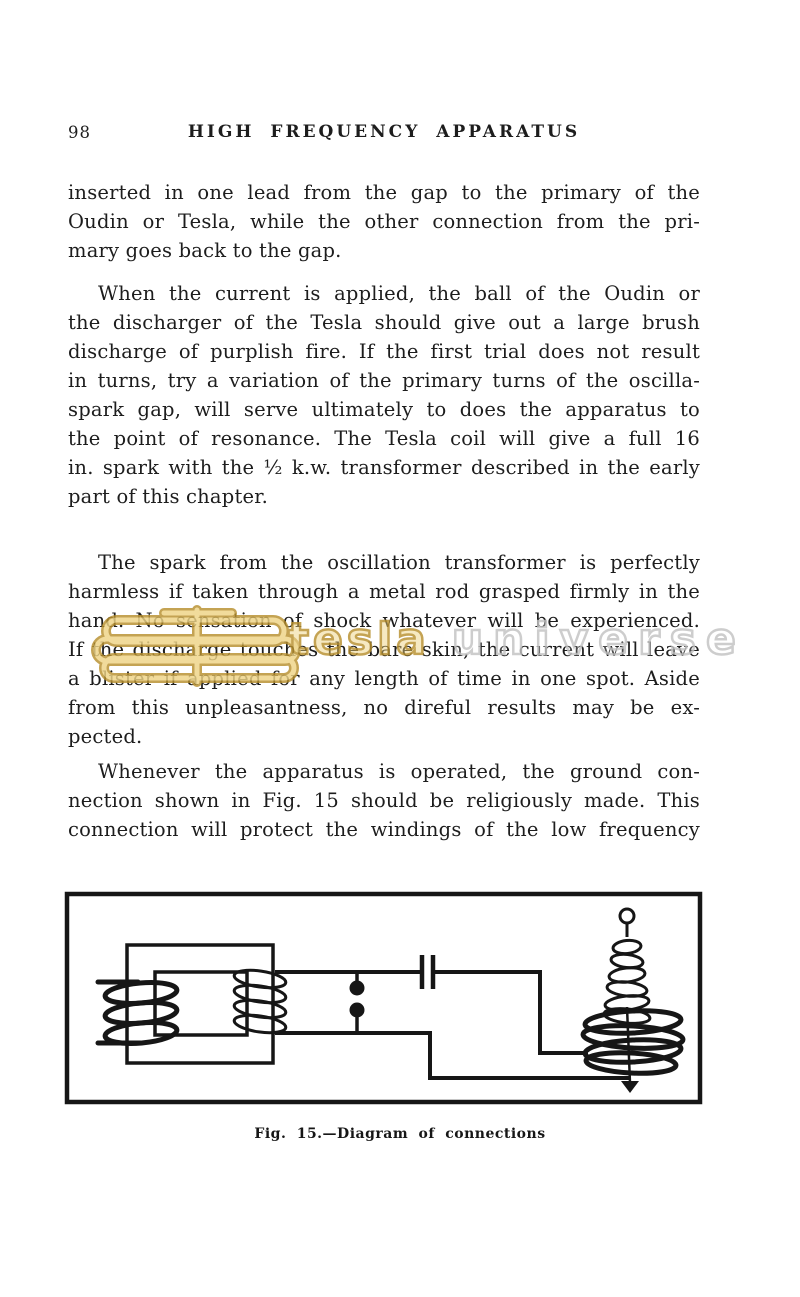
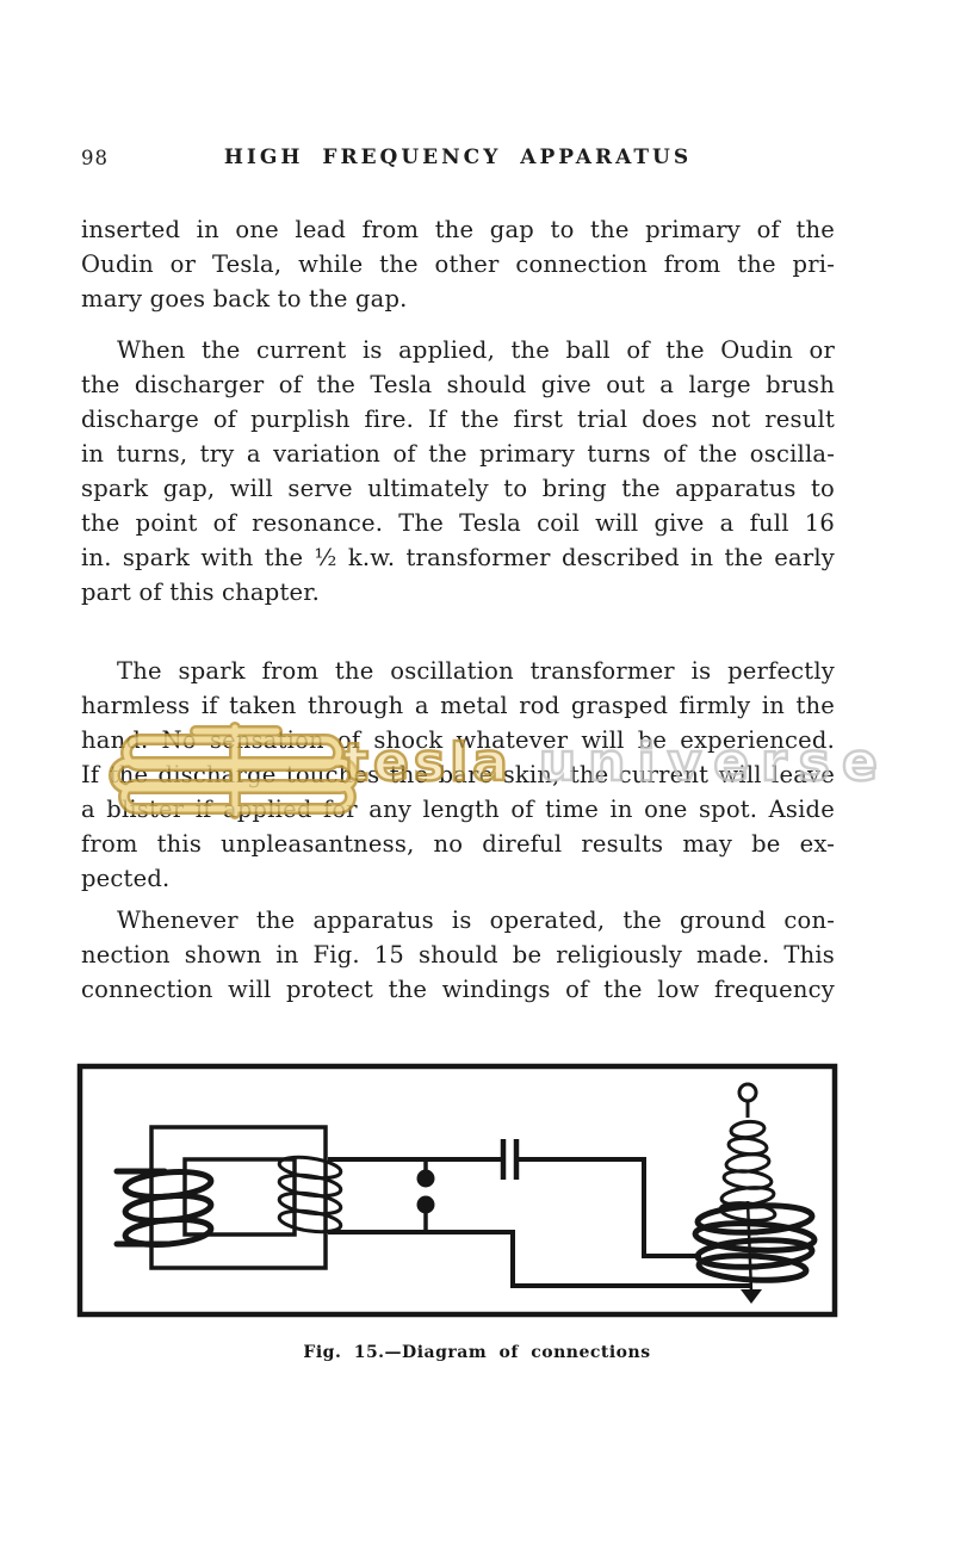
  98
  HIGH FREQUENCY APPARATUS
  inserted in one lead from the gap to the primary of the
  Oudin or Tesla, while the other connection from the pri-
  mary goes back to the gap.
  When the current is applied, the ball of the Oudin or
  the discharger of the Tesla should give out a large brush
  discharge of purplish fire. If the first trial does not result
  in turns, try a variation of the primary turns of the oscilla-
- spark gap, will serve ultimately to does the apparatus to
+ spark gap, will serve ultimately to bring the apparatus to
  the point of resonance. The Tesla coil will give a full 16
  in. spark with the ½ k.w. transformer described in the early
  part of this chapter.
  The spark from the oscillation transformer is perfectly
  harmless if taken through a metal rod grasped firmly in the
  hand. No sensation of shock whatever will be experienced.
  If the discharge touches the bare skin, the current will leave
  a blister if applied for any length of time in one spot. Aside
  from this unpleasantness, no direful results may be ex-
  pected.
  Whenever the apparatus is operated, the ground con-
  nection shown in Fig. 15 should be religiously made. This
  connection will protect the windings of the low frequency
  tesla universe
  Fig. 15.—Diagram of connections
